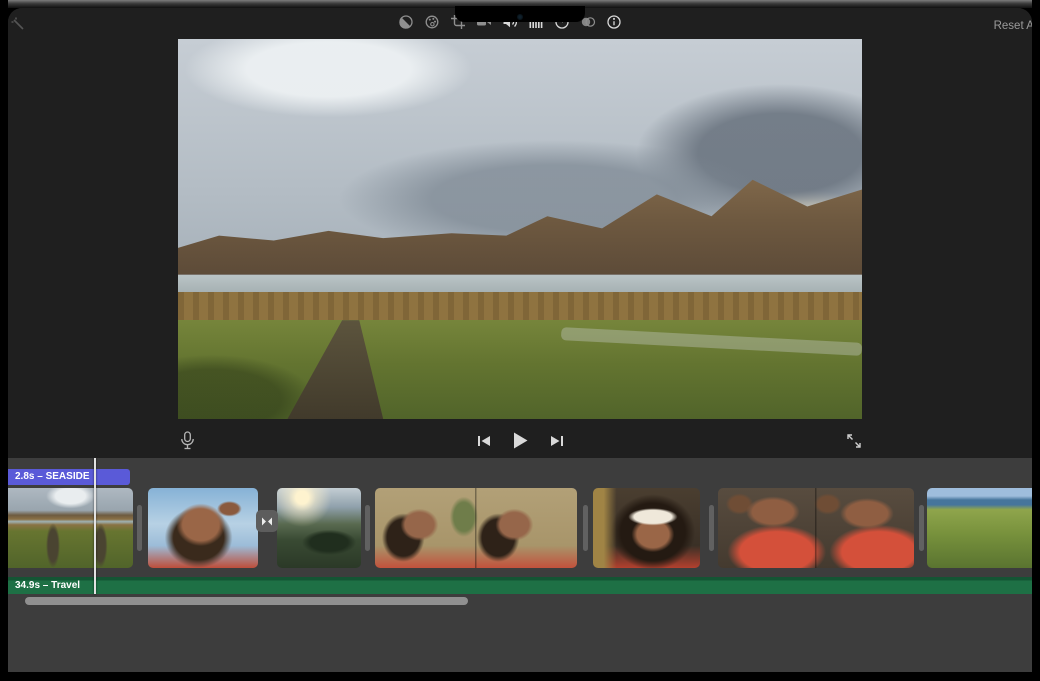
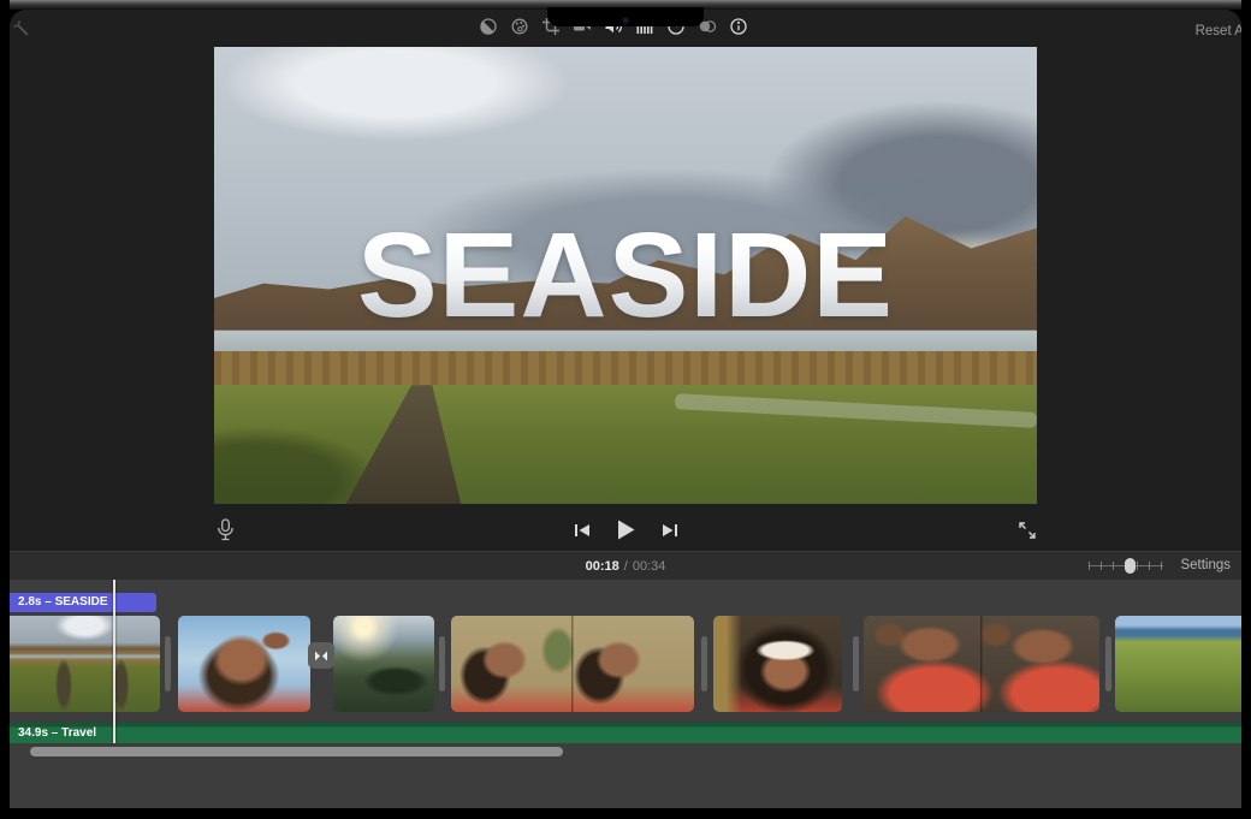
  Reset A
+ SEASIDE
+ 00:18
+ /
+ 00:34
+ Settings
  2.8s – SEASIDE
  34.9s – Travel
